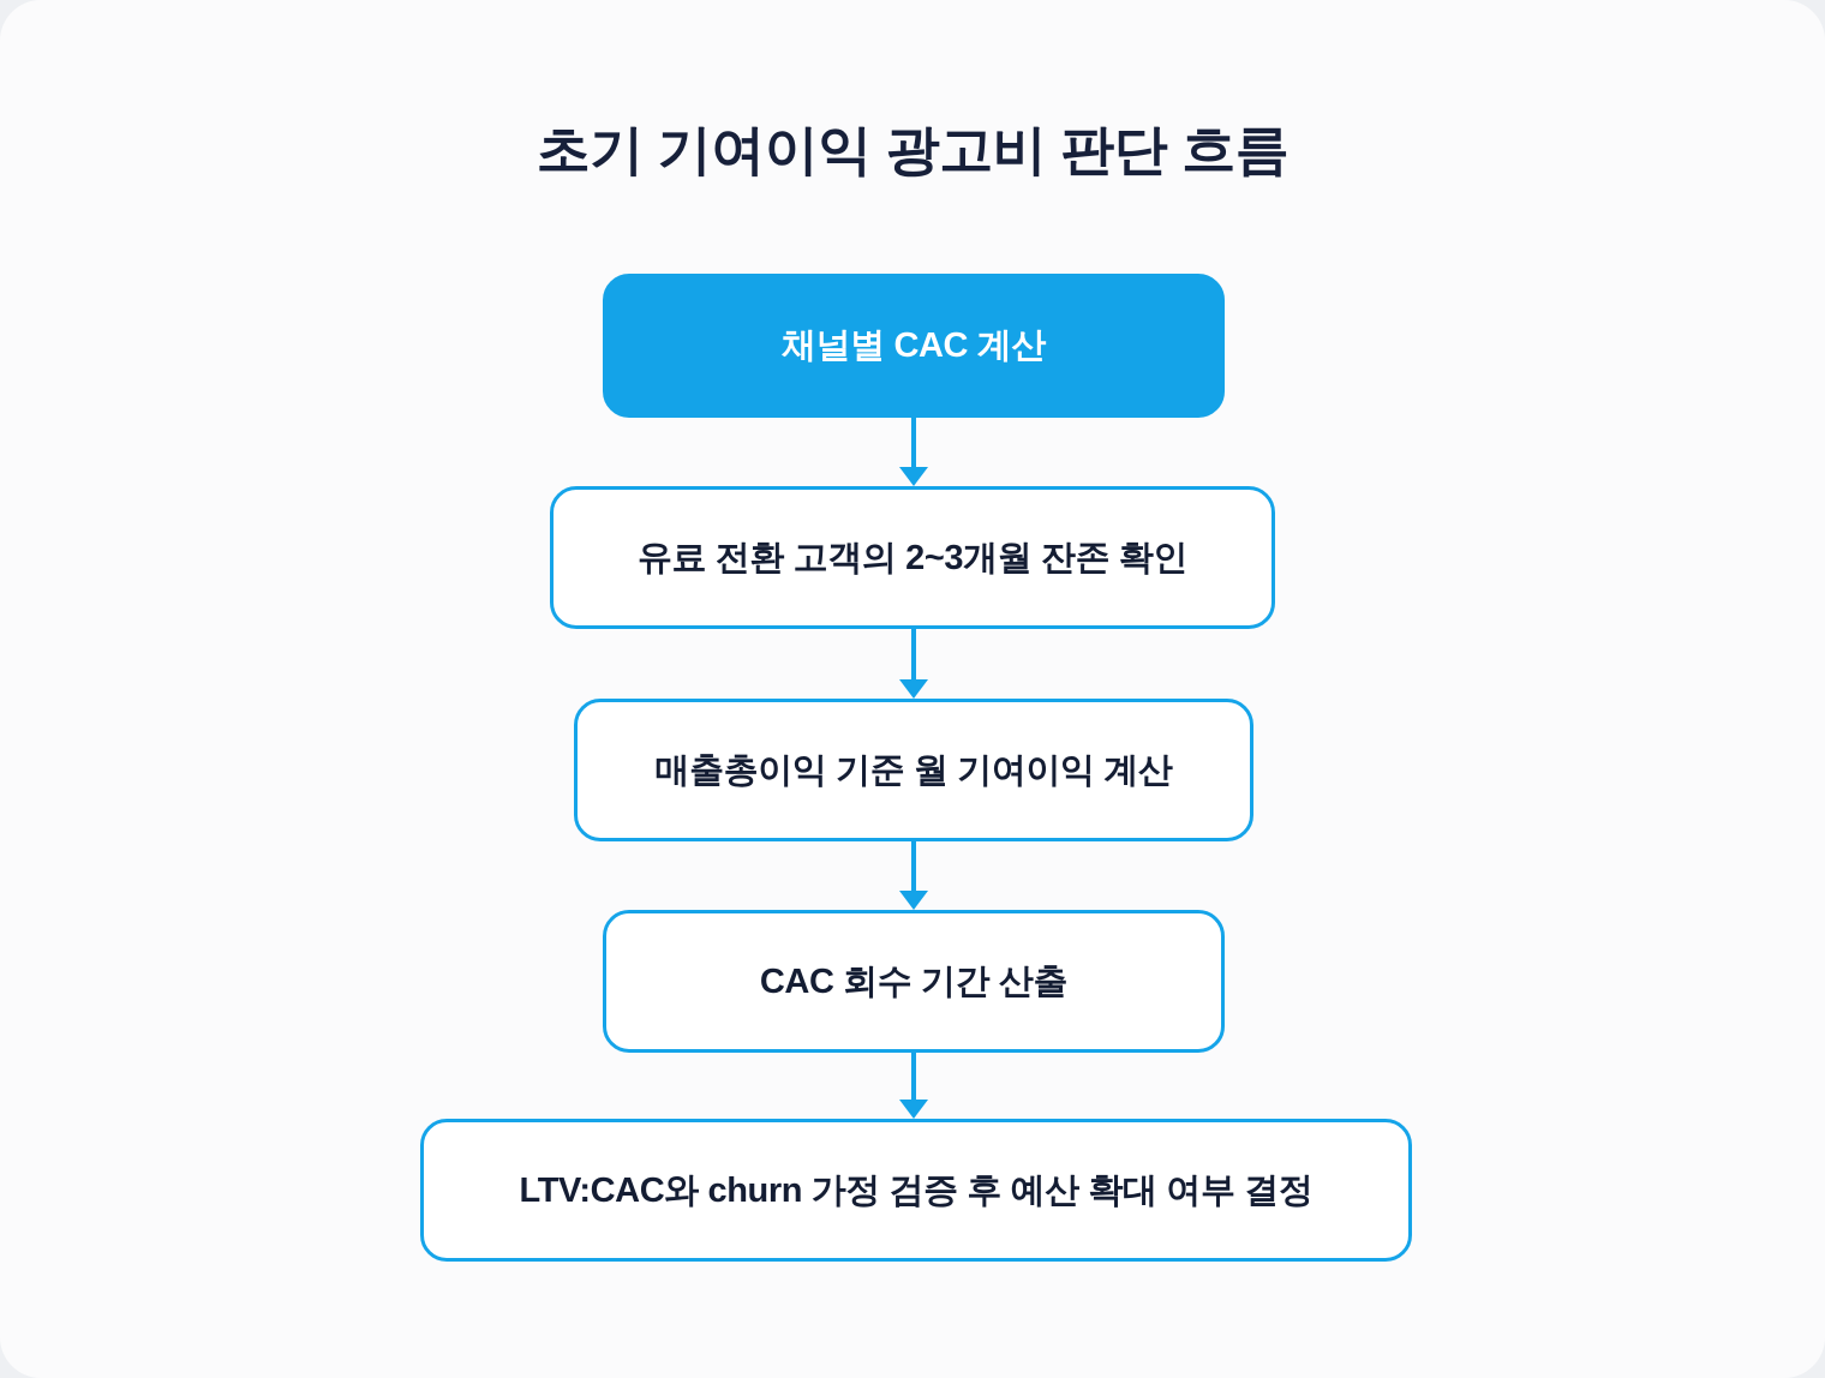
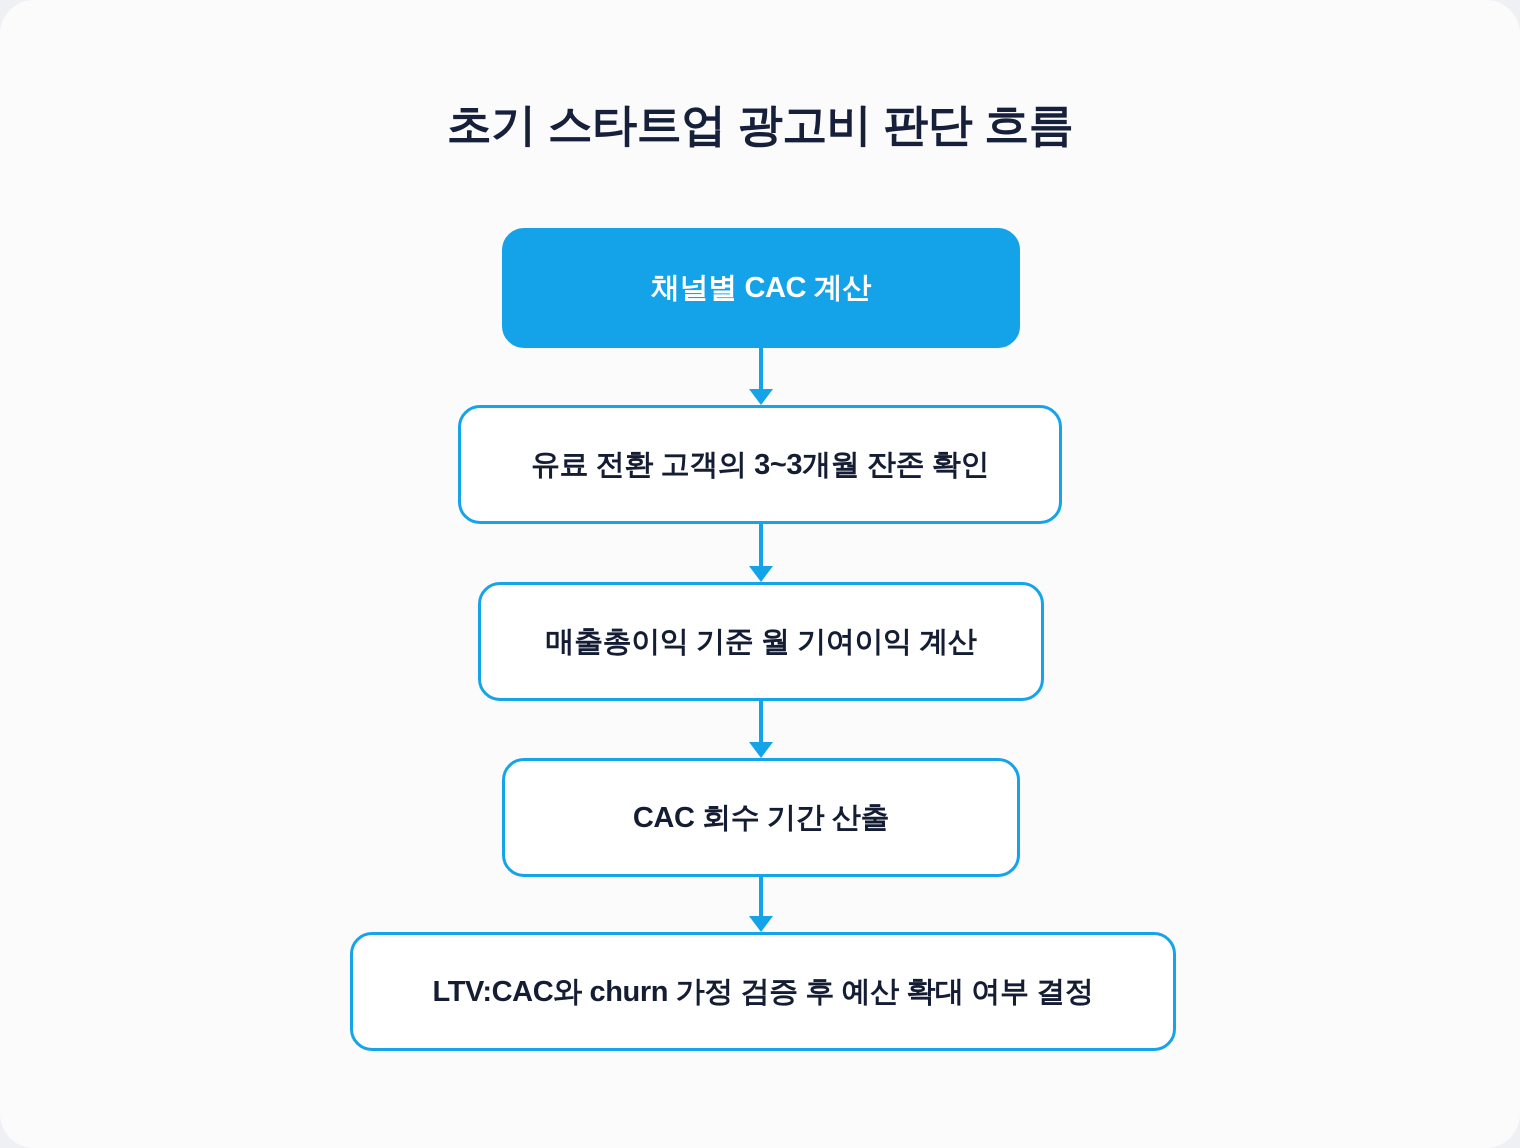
- 초기 기여이익 광고비 판단 흐름
+ 초기 스타트업 광고비 판단 흐름
  채널별 CAC 계산
- 유료 전환 고객의 2~3개월 잔존 확인
+ 유료 전환 고객의 3~3개월 잔존 확인
  매출총이익 기준 월 기여이익 계산
  CAC 회수 기간 산출
  LTV:CAC와 churn 가정 검증 후 예산 확대 여부 결정
